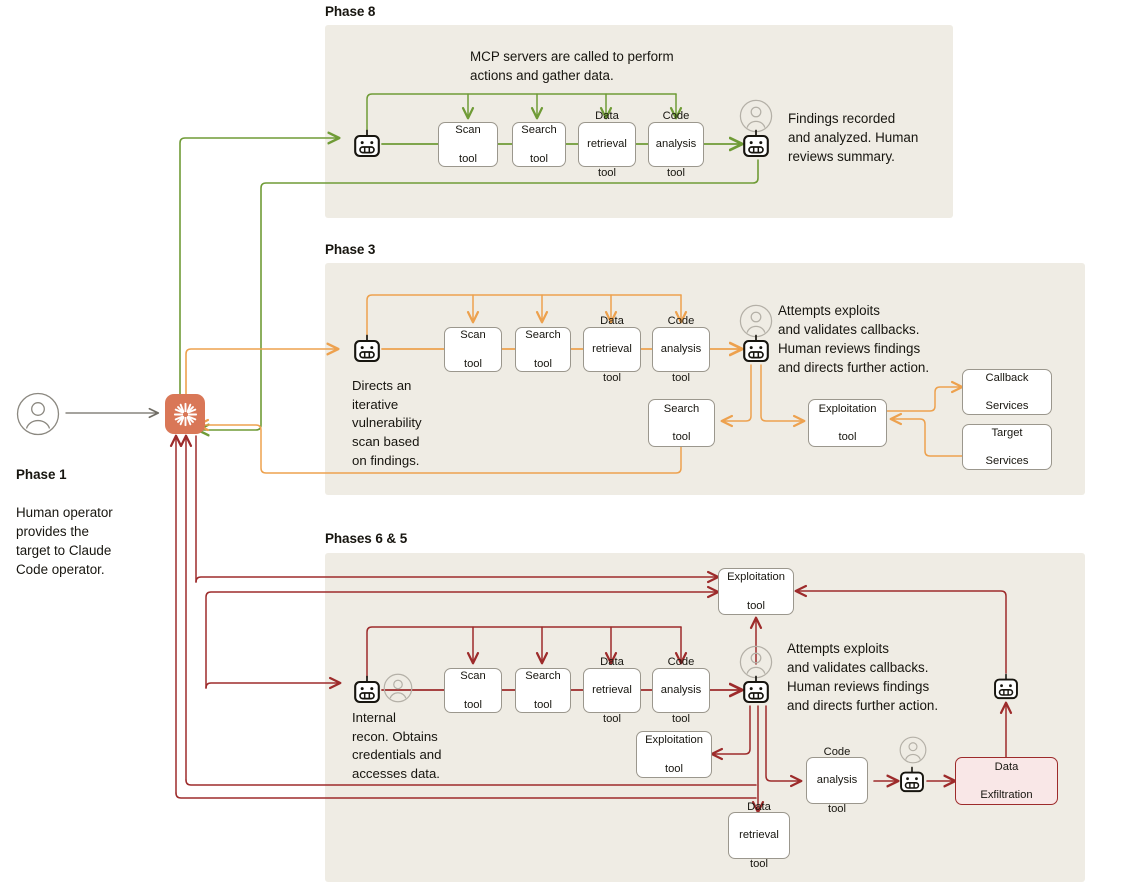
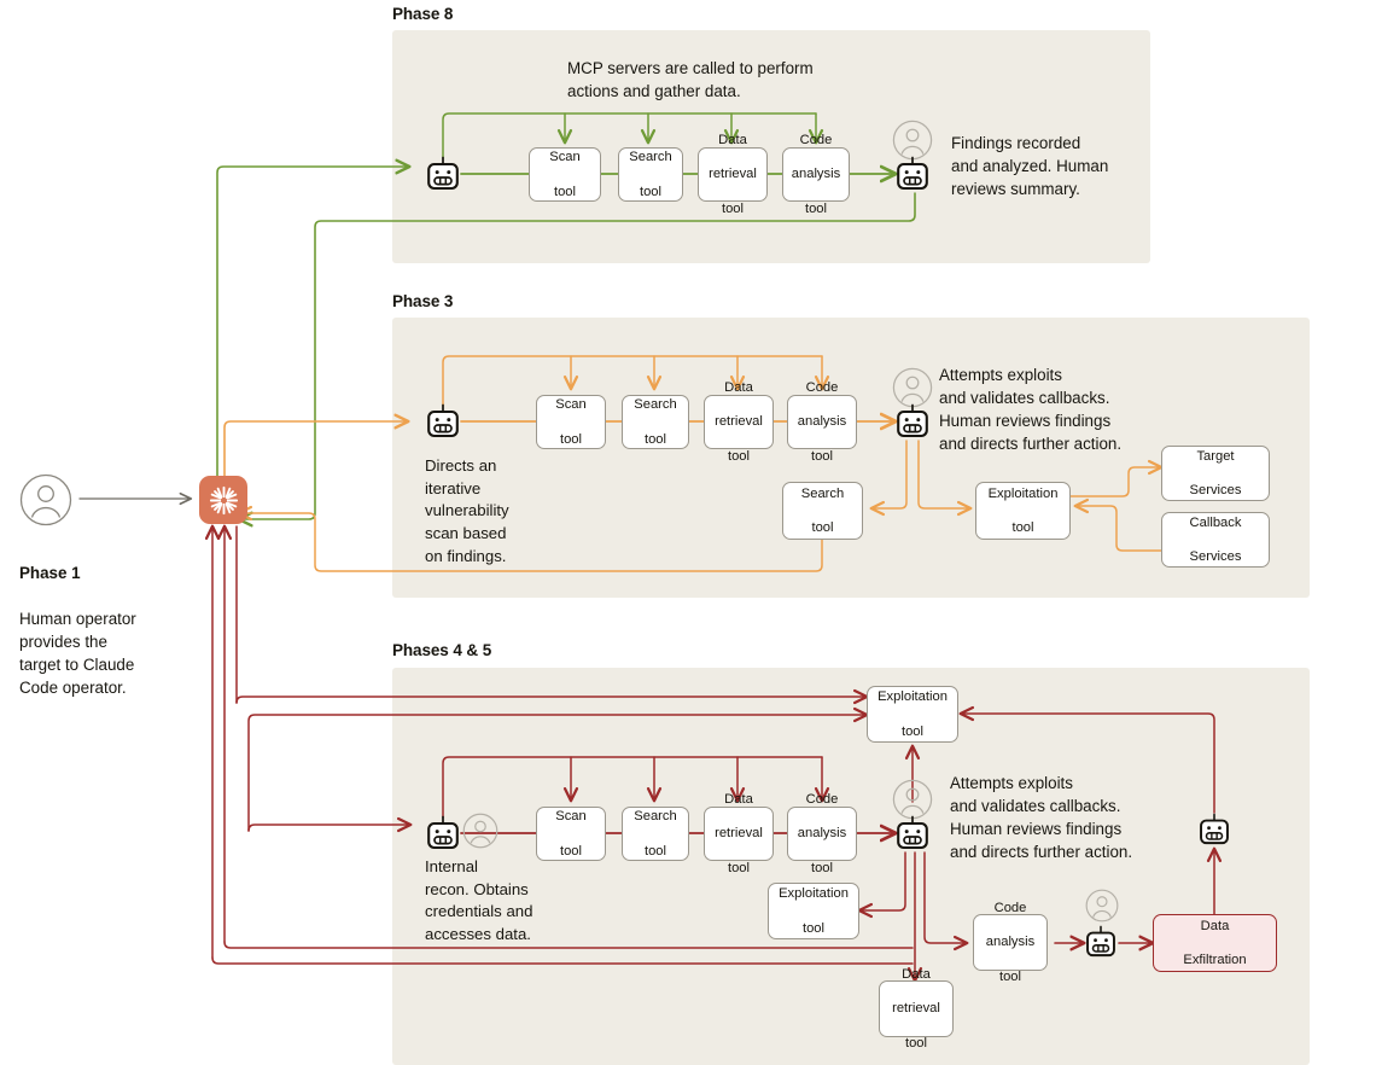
  Phase 8
  Phase 3
- Phases 6 & 5
+ Phases 4 & 5
  Phase 1
  Human operator
  provides the
  target to Claude
  Code operator.
  MCP servers are called to perform
  actions and gather data.
  Scan
  tool
  Search
  tool
  Data
  retrieval
  tool
  Code
  analysis
  tool
  Findings recorded
  and analyzed. Human
  reviews summary.
  Directs an
  iterative
  vulnerability
  scan based
  on findings.
  Scan
  tool
  Search
  tool
  Data
  retrieval
  tool
  Code
  analysis
  tool
  Attempts exploits
  and validates callbacks.
  Human reviews findings
  and directs further action.
  Search
  tool
  Exploitation
  tool
- Callback
+ Target
  Services
- Target
+ Callback
  Services
  Exploitation
  tool
  Internal
  recon. Obtains
  credentials and
  accesses data.
  Scan
  tool
  Search
  tool
  Data
  retrieval
  tool
  Code
  analysis
  tool
  Attempts exploits
  and validates callbacks.
  Human reviews findings
  and directs further action.
  Exploitation
  tool
  Data
  retrieval
  tool
  Code
  analysis
  tool
  Data
  Exfiltration
